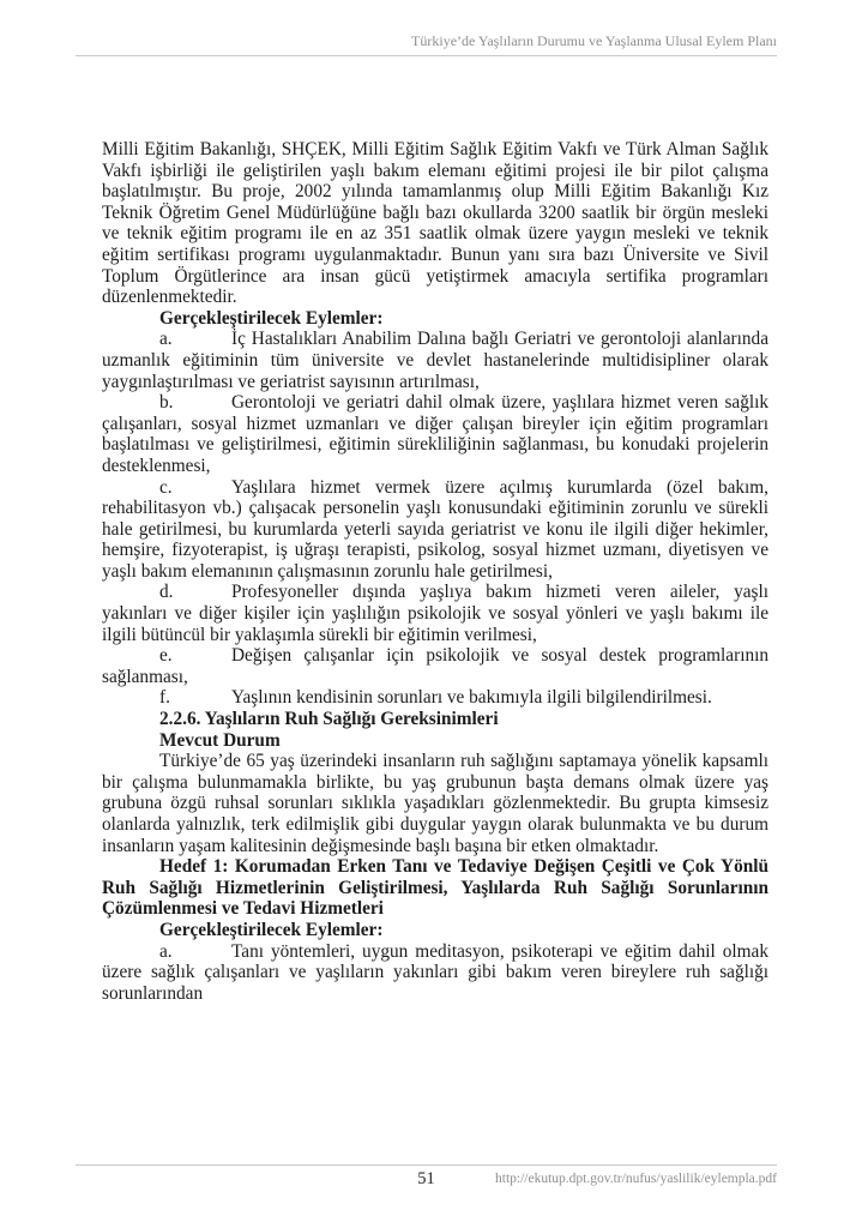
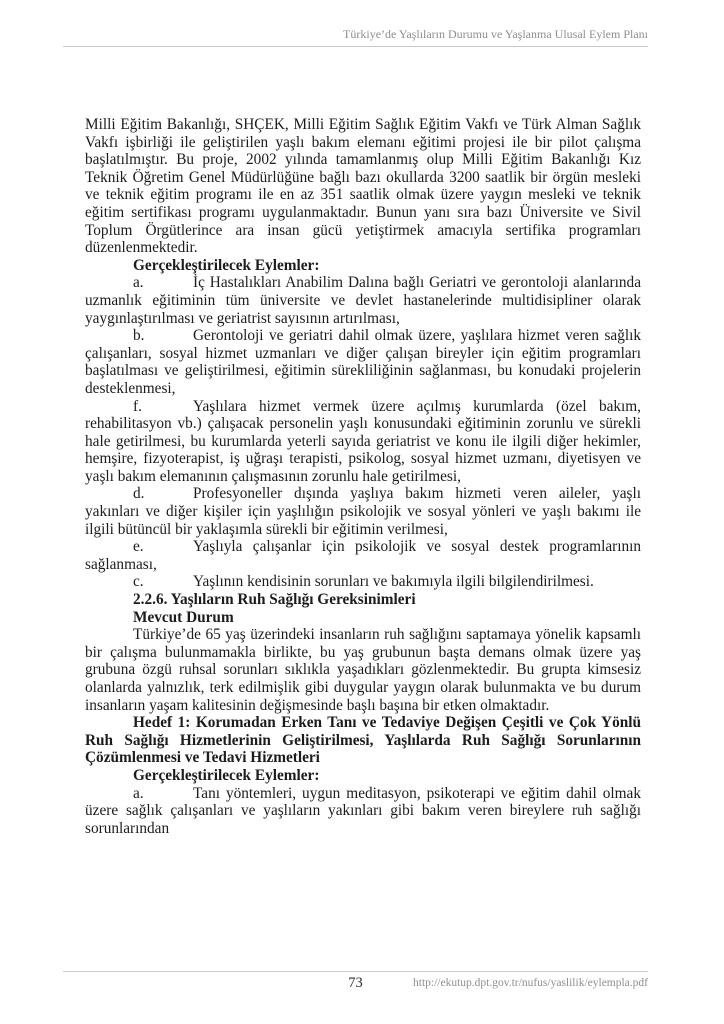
  Türkiye’de Yaşlıların Durumu ve Yaşlanma Ulusal Eylem Planı
  Milli Eğitim Bakanlığı, SHÇEK, Milli Eğitim Sağlık Eğitim Vakfı ve Türk Alman Sağlık Vakfı işbirliği ile geliştirilen yaşlı bakım elemanı eğitimi projesi ile bir pilot çalışma başlatılmıştır. Bu proje, 2002 yılında tamamlanmış olup Milli Eğitim Bakanlığı Kız Teknik Öğretim Genel Müdürlüğüne bağlı bazı okullarda 3200 saatlik bir örgün mesleki ve teknik eğitim programı ile en az 351 saatlik olmak üzere yaygın mesleki ve teknik eğitim sertifikası programı uygulanmaktadır. Bunun yanı sıra bazı Üniversite ve Sivil Toplum Örgütlerince ara insan gücü yetiştirmek amacıyla sertifika programları düzenlenmektedir.
  Gerçekleştirilecek Eylemler:
  a. İç Hastalıkları Anabilim Dalına bağlı Geriatri ve gerontoloji alanlarında uzmanlık eğitiminin tüm üniversite ve devlet hastanelerinde multidisipliner olarak yaygınlaştırılması ve geriatrist sayısının artırılması,
  b. Gerontoloji ve geriatri dahil olmak üzere, yaşlılara hizmet veren sağlık çalışanları, sosyal hizmet uzmanları ve diğer çalışan bireyler için eğitim programları başlatılması ve geliştirilmesi, eğitimin sürekliliğinin sağlanması, bu konudaki projelerin desteklenmesi,
- c. Yaşlılara hizmet vermek üzere açılmış kurumlarda (özel bakım, rehabilitasyon vb.) çalışacak personelin yaşlı konusundaki eğitiminin zorunlu ve sürekli hale getirilmesi, bu kurumlarda yeterli sayıda geriatrist ve konu ile ilgili diğer hekimler, hemşire, fizyoterapist, iş uğraşı terapisti, psikolog, sosyal hizmet uzmanı, diyetisyen ve yaşlı bakım elemanının çalışmasının zorunlu hale getirilmesi,
+ f. Yaşlılara hizmet vermek üzere açılmış kurumlarda (özel bakım, rehabilitasyon vb.) çalışacak personelin yaşlı konusundaki eğitiminin zorunlu ve sürekli hale getirilmesi, bu kurumlarda yeterli sayıda geriatrist ve konu ile ilgili diğer hekimler, hemşire, fizyoterapist, iş uğraşı terapisti, psikolog, sosyal hizmet uzmanı, diyetisyen ve yaşlı bakım elemanının çalışmasının zorunlu hale getirilmesi,
  d. Profesyoneller dışında yaşlıya bakım hizmeti veren aileler, yaşlı yakınları ve diğer kişiler için yaşlılığın psikolojik ve sosyal yönleri ve yaşlı bakımı ile ilgili bütüncül bir yaklaşımla sürekli bir eğitimin verilmesi,
- e. Değişen çalışanlar için psikolojik ve sosyal destek programlarının sağlanması,
+ e. Yaşlıyla çalışanlar için psikolojik ve sosyal destek programlarının sağlanması,
- f. Yaşlının kendisinin sorunları ve bakımıyla ilgili bilgilendirilmesi.
+ c. Yaşlının kendisinin sorunları ve bakımıyla ilgili bilgilendirilmesi.
  2.2.6. Yaşlıların Ruh Sağlığı Gereksinimleri
  Mevcut Durum
  Türkiye’de 65 yaş üzerindeki insanların ruh sağlığını saptamaya yönelik kapsamlı bir çalışma bulunmamakla birlikte, bu yaş grubunun başta demans olmak üzere yaş grubuna özgü ruhsal sorunları sıklıkla yaşadıkları gözlenmektedir. Bu grupta kimsesiz olanlarda yalnızlık, terk edilmişlik gibi duygular yaygın olarak bulunmakta ve bu durum insanların yaşam kalitesinin değişmesinde başlı başına bir etken olmaktadır.
  Hedef 1: Korumadan Erken Tanı ve Tedaviye Değişen Çeşitli ve Çok Yönlü Ruh Sağlığı Hizmetlerinin Geliştirilmesi, Yaşlılarda Ruh Sağlığı Sorunlarının Çözümlenmesi ve Tedavi Hizmetleri
  Gerçekleştirilecek Eylemler:
  a. Tanı yöntemleri, uygun meditasyon, psikoterapi ve eğitim dahil olmak üzere sağlık çalışanları ve yaşlıların yakınları gibi bakım veren bireylere ruh sağlığı sorunlarından
- 51
+ 73
  http://ekutup.dpt.gov.tr/nufus/yaslilik/eylempla.pdf
